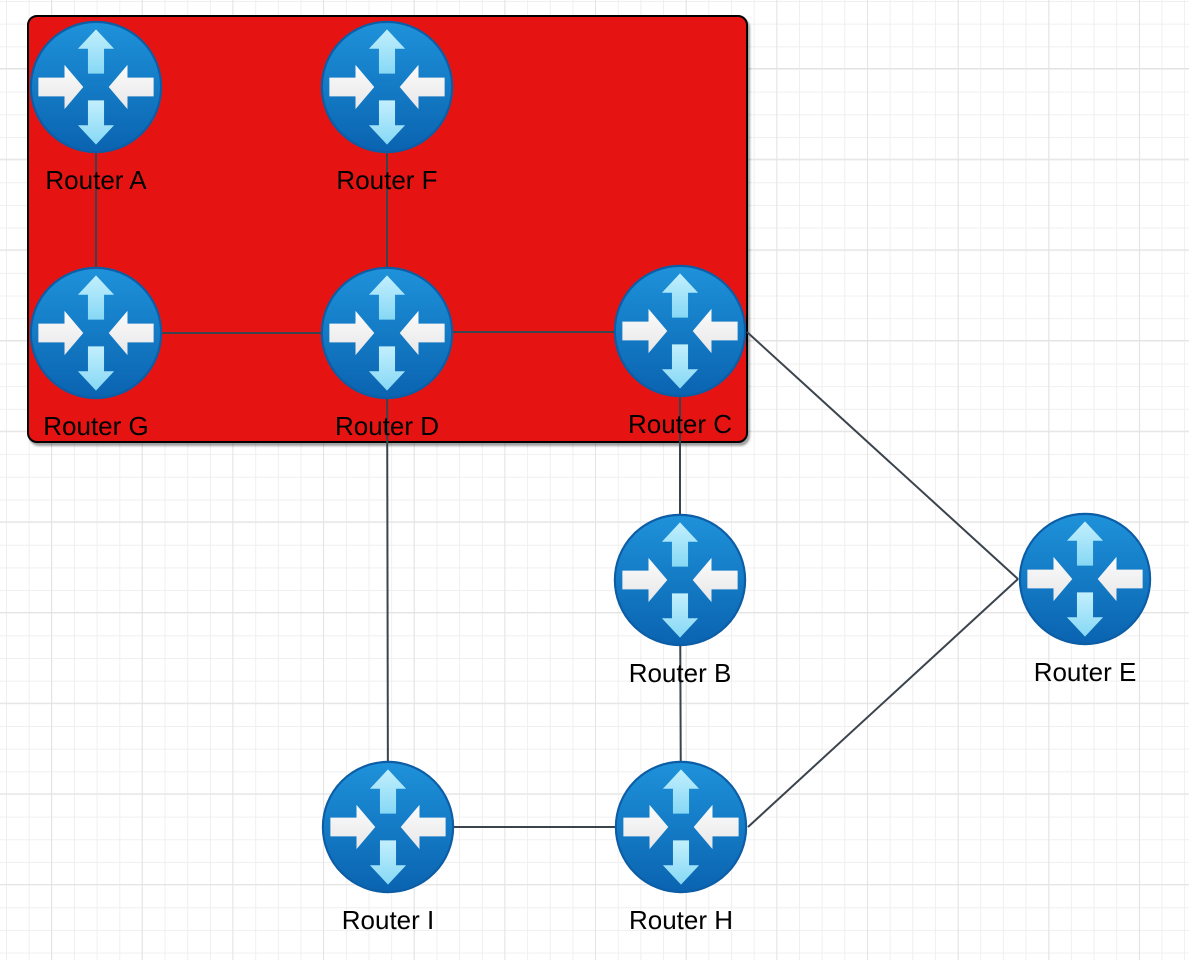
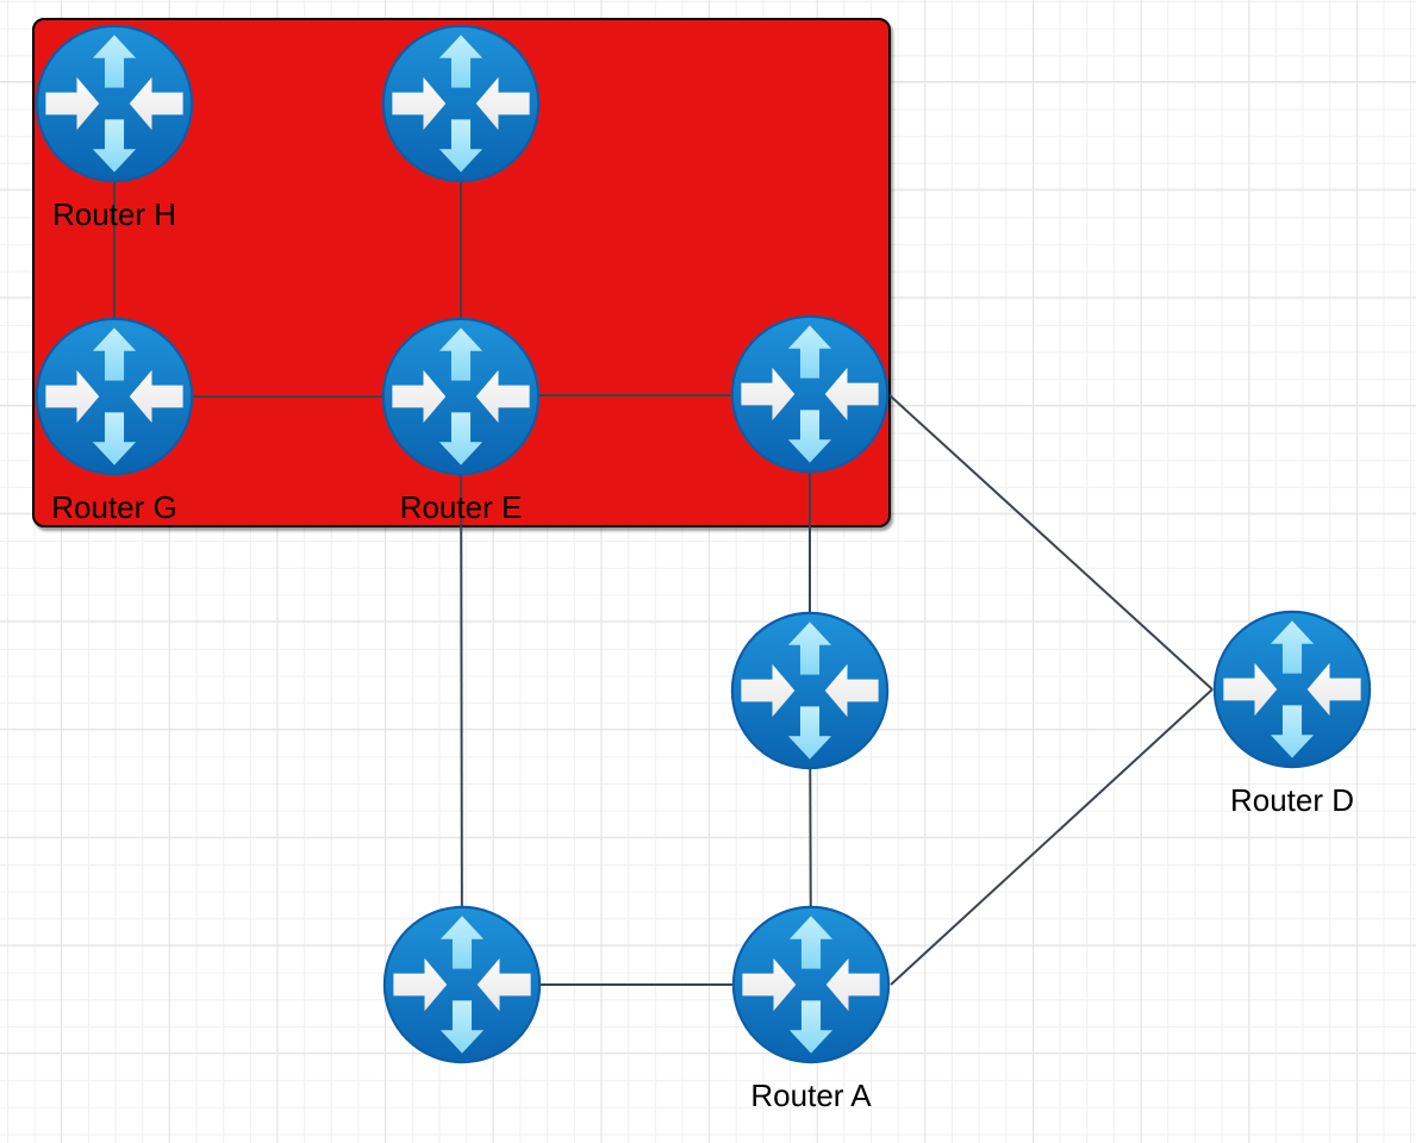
- Router A
+ Router H
- Router F
  Router G
- Router D
+ Router E
- Router C
- Router B
- Router E
+ Router D
- Router I
- Router H
+ Router A
